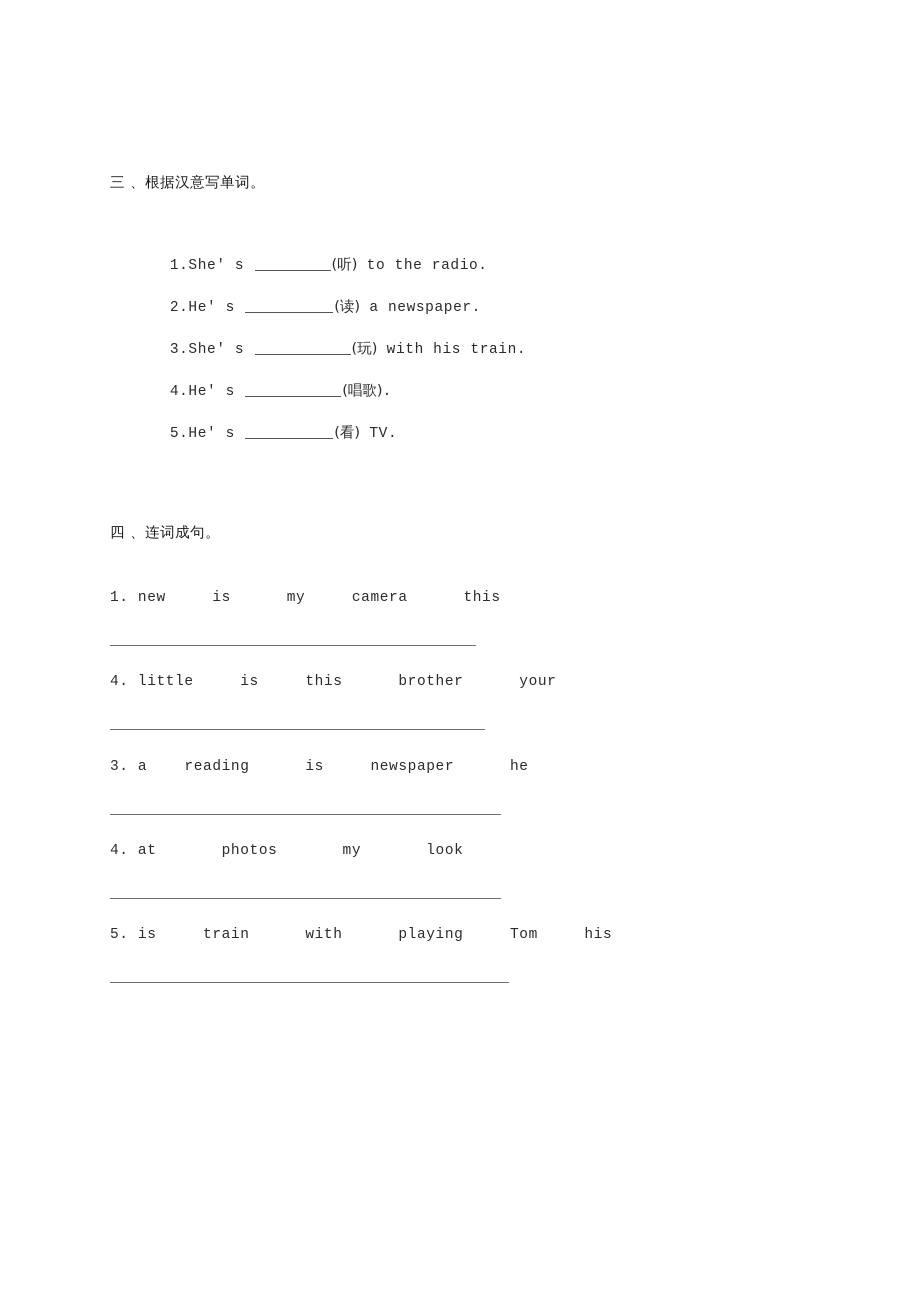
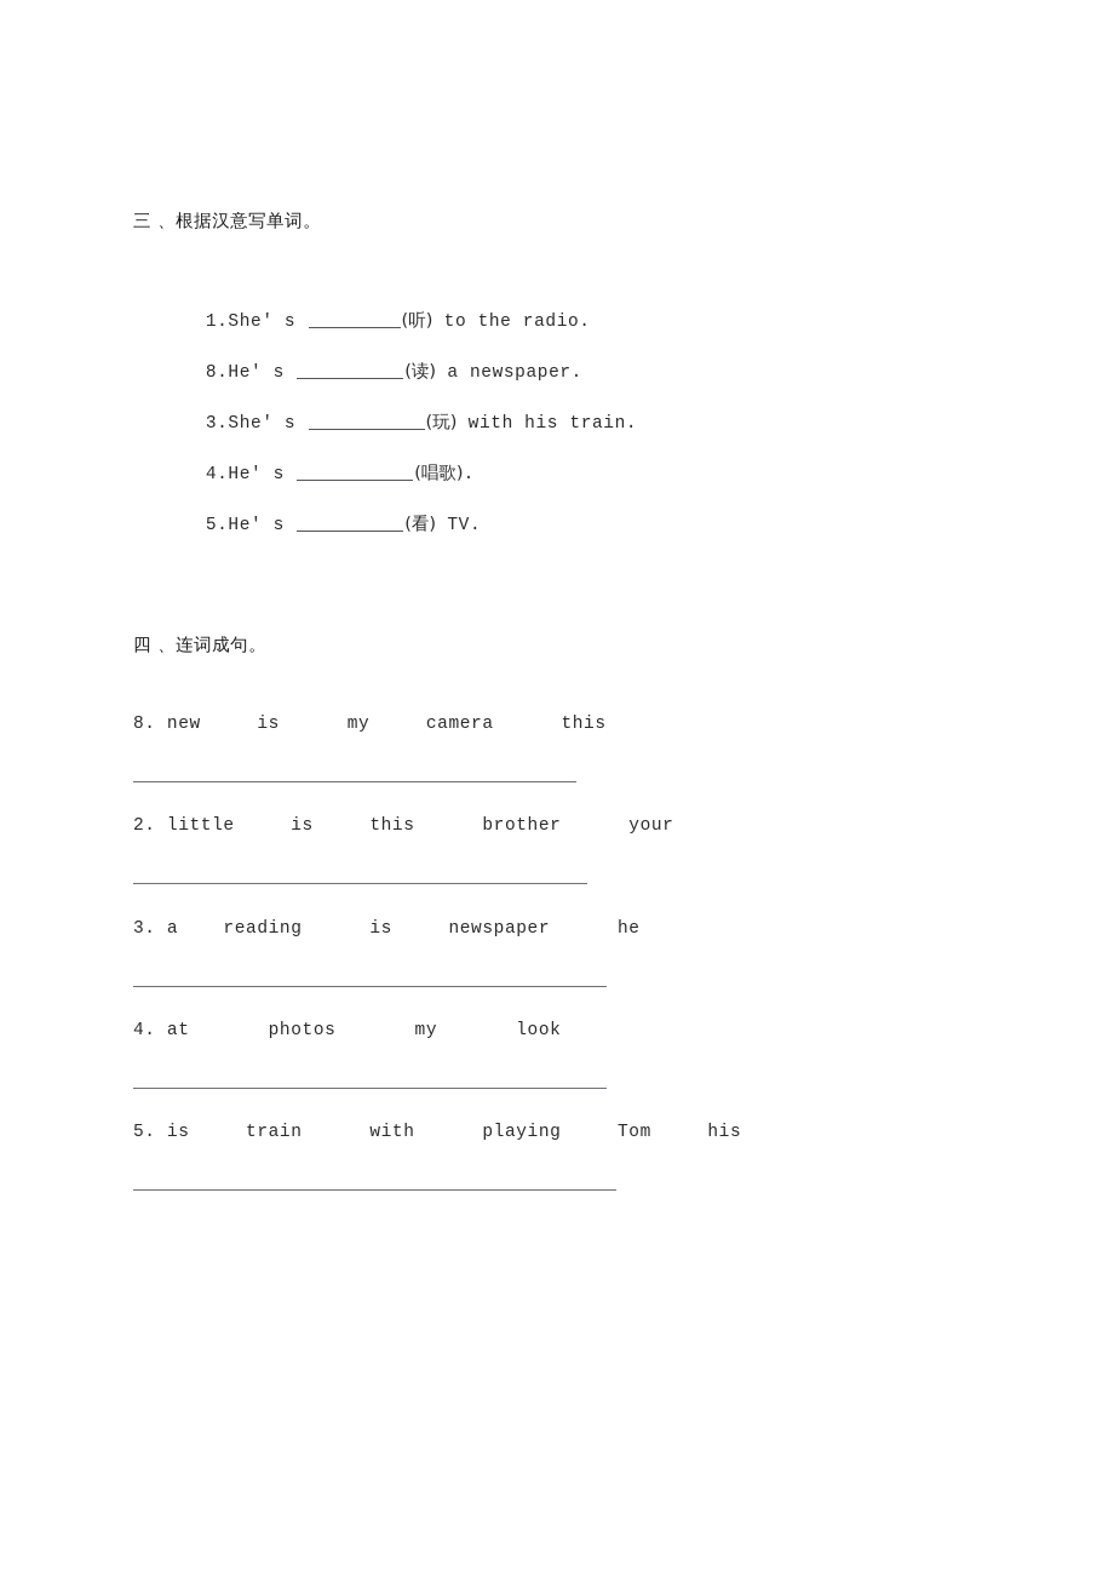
  三 、根据汉意写单词。
  1.She' s (听) to the radio.
- 2.He' s (读) a newspaper.
+ 8.He' s (读) a newspaper.
  3.She' s (玩) with his train.
  4.He' s (唱歌).
  5.He' s (看) TV.
  四 、连词成句。
- 1. new is my camera this
+ 8. new is my camera this
- 4. little is this brother your
+ 2. little is this brother your
  3. a reading is newspaper he
  4. at photos my look
  5. is train with playing Tom his
